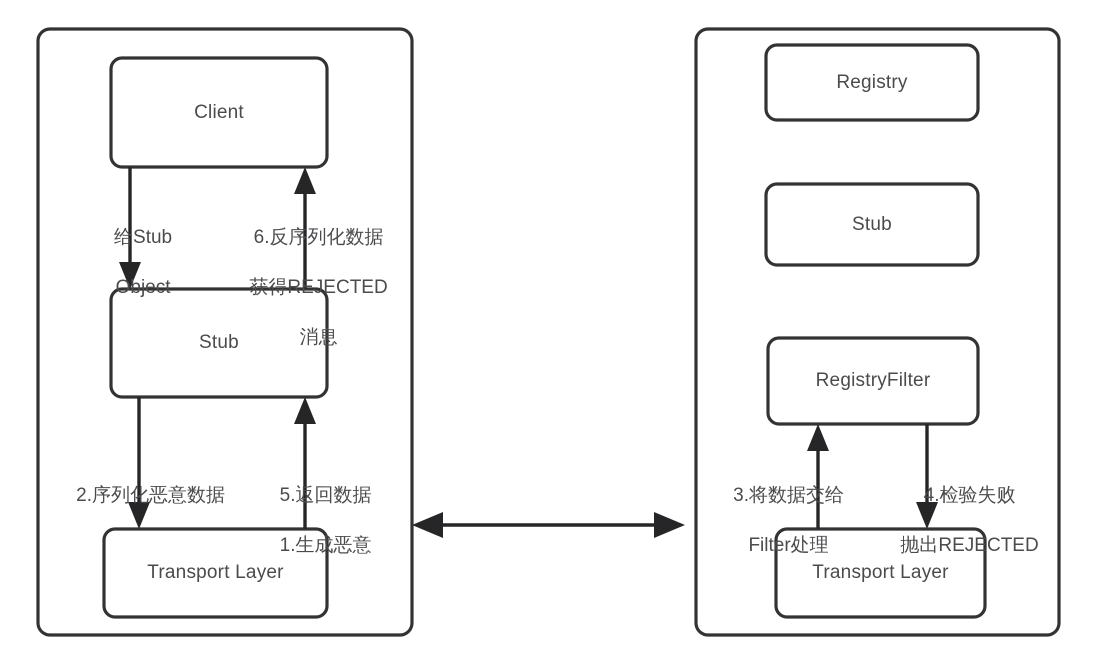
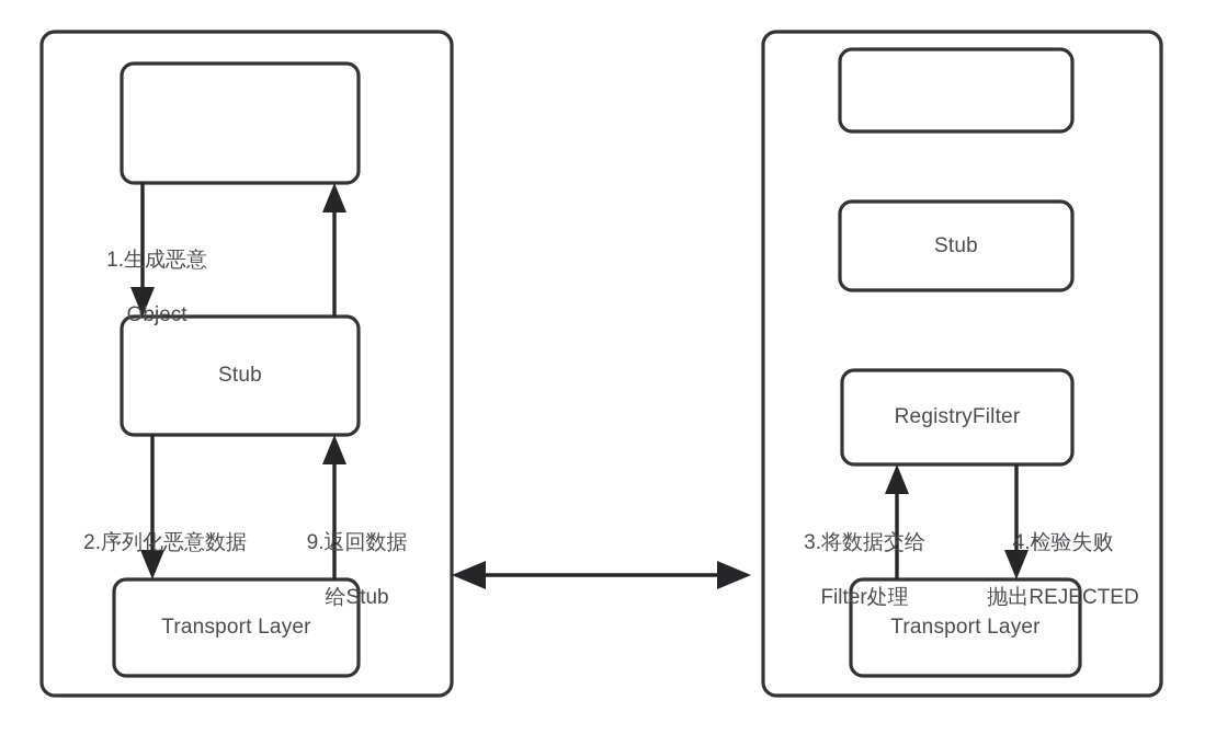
- Client
  Stub
  Transport Layer
- Registry
  Stub
  RegistryFilter
  Transport Layer
- 给Stub
+ 1.生成恶意
  Object
- 6.反序列化数据
- 获得REJECTED
- 消息
  2.序列化恶意数据
- 5.返回数据
+ 9.返回数据
- 1.生成恶意
+ 给Stub
  3.将数据交给
  Filter处理
  4.检验失败
  抛出REJECTED
